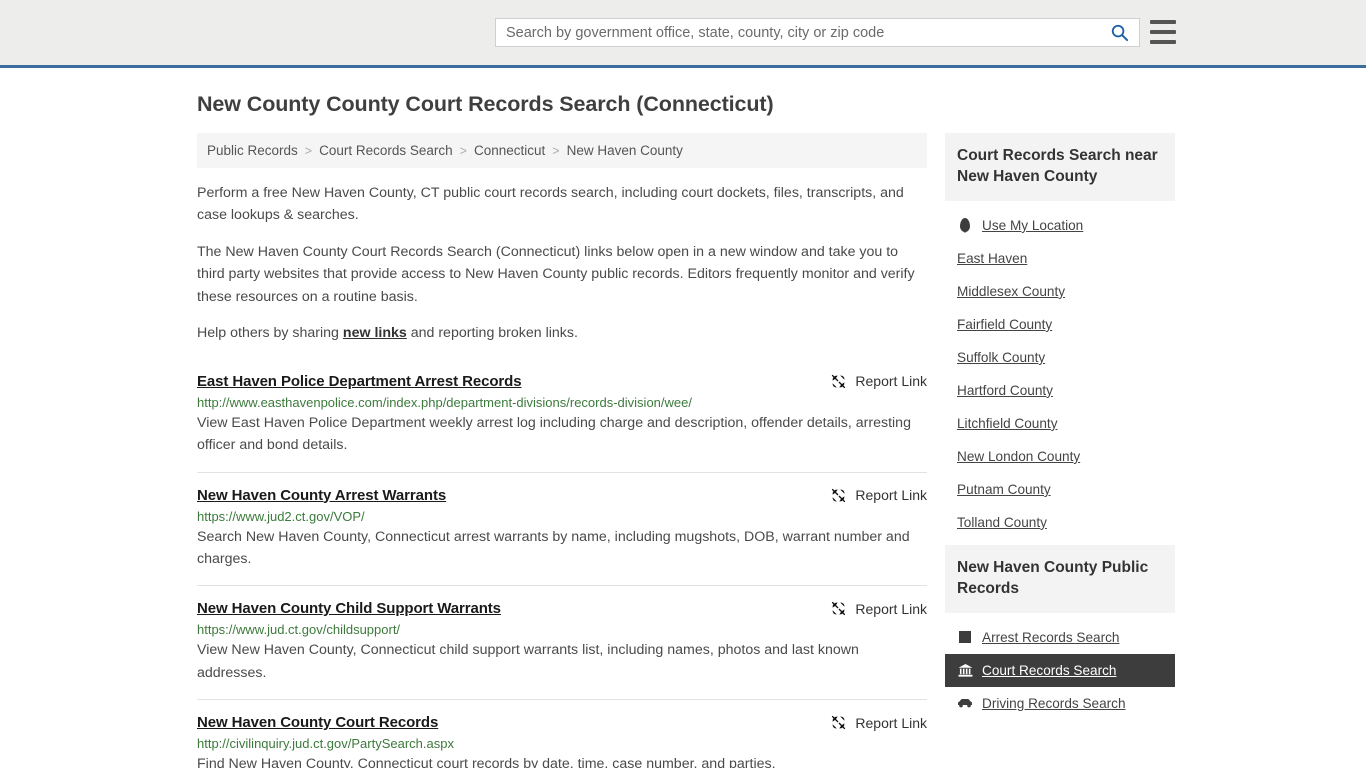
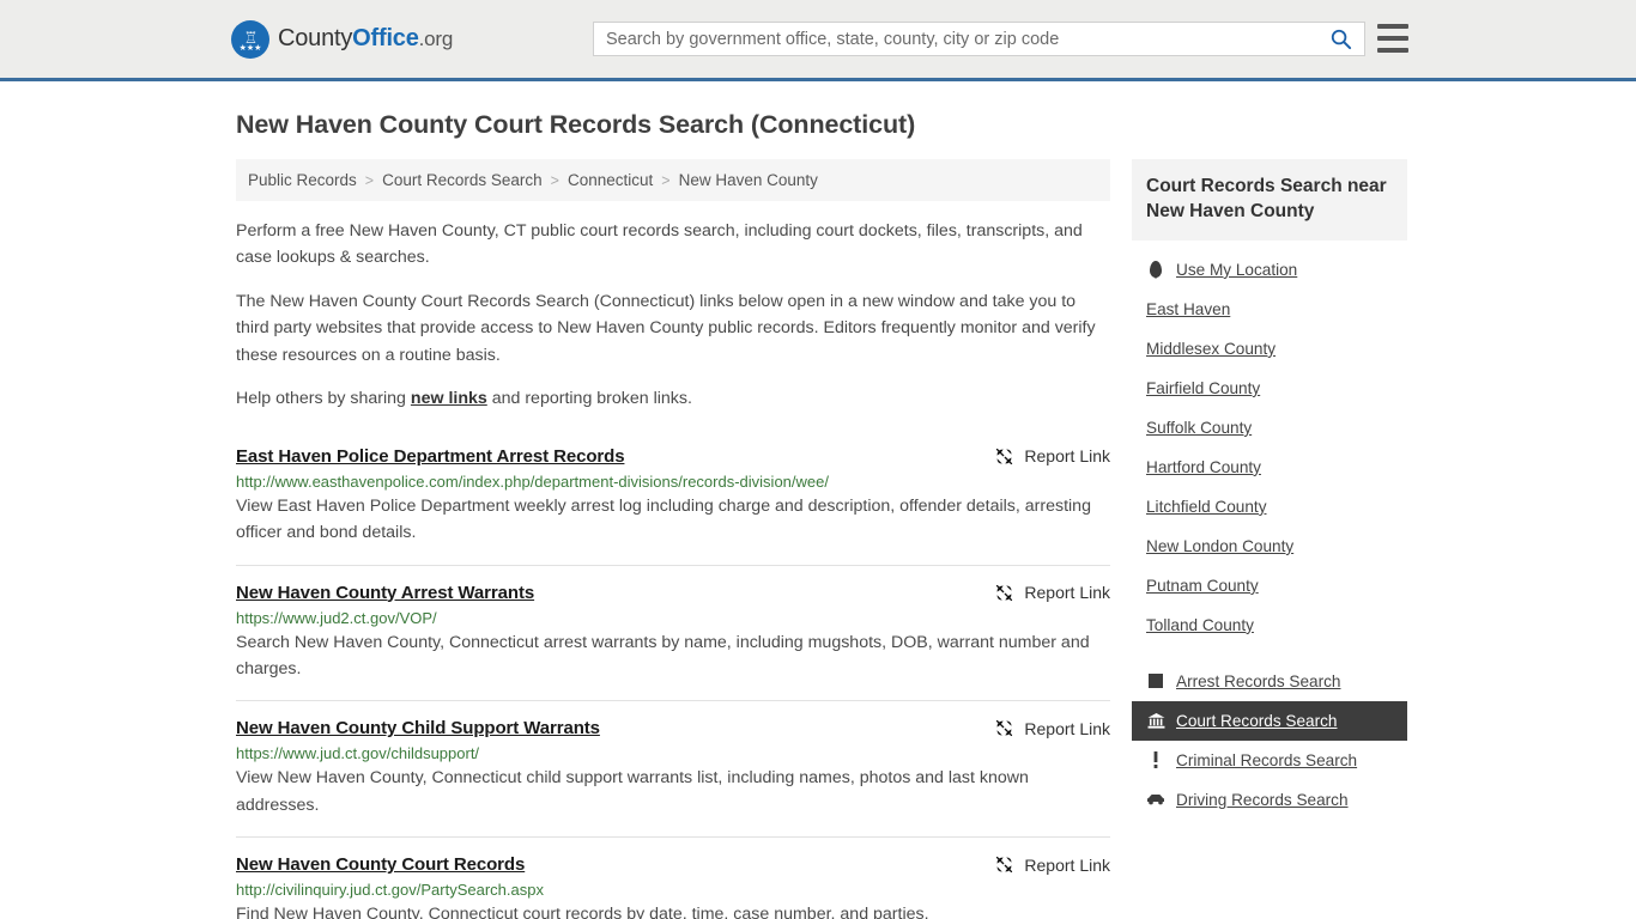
+ ♖
+ CountyOffice.org
  Search by government office, state, county, city or zip code
- New County County Court Records Search (Connecticut)
+ New Haven County Court Records Search (Connecticut)
  Public Records
  >
  Court Records Search
  >
  Connecticut
  >
  New Haven County
  Perform a free New Haven County, CT public court records search, including court dockets, files, transcripts, and case lookups & searches.
  The New Haven County Court Records Search (Connecticut) links below open in a new window and take you to third party websites that provide access to New Haven County public records. Editors frequently monitor and verify these resources on a routine basis.
  Help others by sharing new links and reporting broken links.
  East Haven Police Department Arrest Records
  Report Link
  http://www.easthavenpolice.com/index.php/department-divisions/records-division/wee/
  View East Haven Police Department weekly arrest log including charge and description, offender details, arresting officer and bond details.
  New Haven County Arrest Warrants
  Report Link
  https://www.jud2.ct.gov/VOP/
  Search New Haven County, Connecticut arrest warrants by name, including mugshots, DOB, warrant number and charges.
  New Haven County Child Support Warrants
  Report Link
  https://www.jud.ct.gov/childsupport/
  View New Haven County, Connecticut child support warrants list, including names, photos and last known addresses.
  New Haven County Court Records
  Report Link
  http://civilinquiry.jud.ct.gov/PartySearch.aspx
  Find New Haven County, Connecticut court records by date, time, case number, and parties.
  Court Records Search near New Haven County
  Use My Location
  East Haven
  Middlesex County
  Fairfield County
  Suffolk County
  Hartford County
  Litchfield County
  New London County
  Putnam County
  Tolland County
- New Haven County Public Records
  Arrest Records Search
  Court Records Search
+ Criminal Records Search
  Driving Records Search
